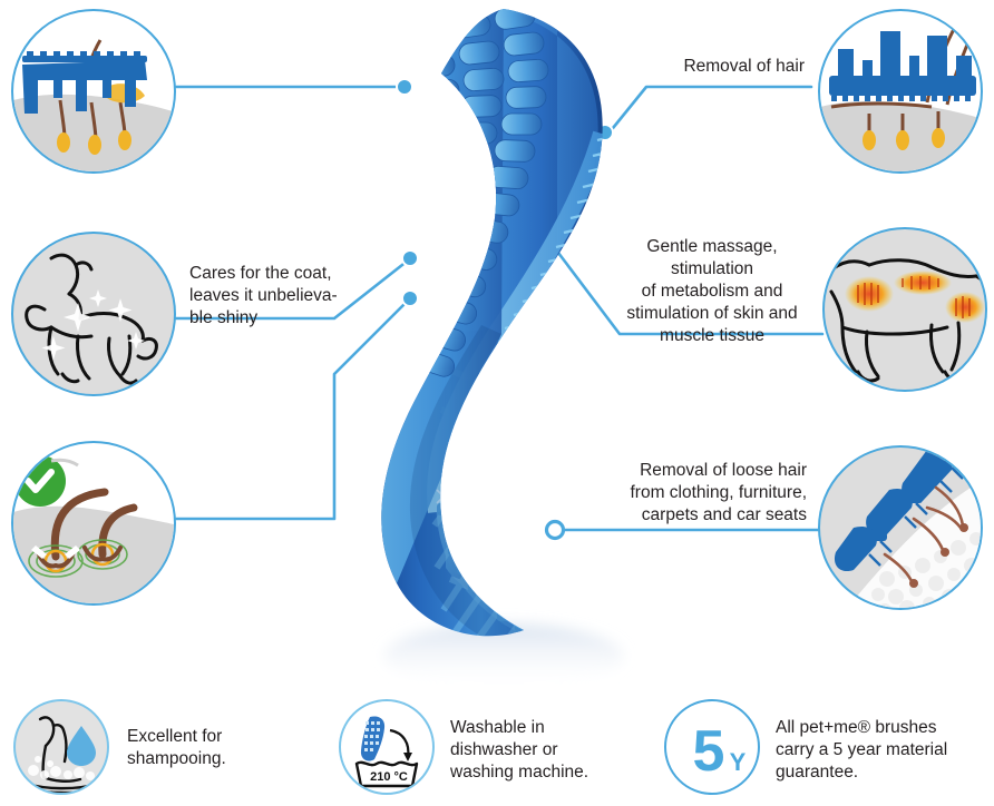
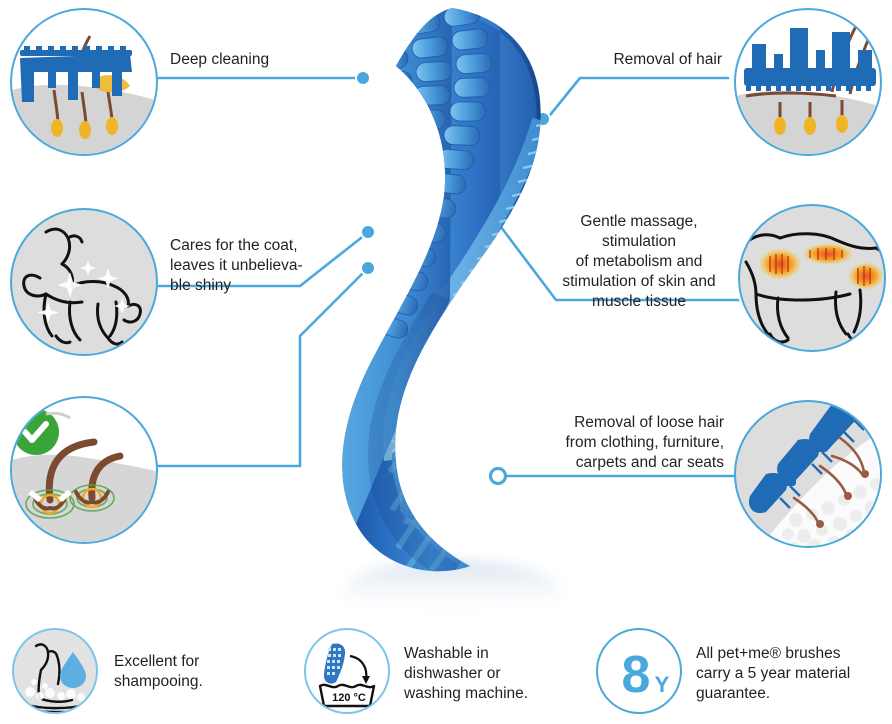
+ Deep cleaning
  Cares for the coat,
  leaves it unbelieva-
  ble shiny
  Removal of hair
  Gentle massage, stimulation
  of metabolism and
  stimulation of skin and
  muscle tissue
  Removal of loose hair
  from clothing, furniture,
  carpets and car seats
  Excellent for
  shampooing.
- 210 °C
+ 120 °C
  Washable in
  dishwasher or
  washing machine.
- 5
+ 8
  Y
  All pet+me® brushes
  carry a 5 year material
  guarantee.
